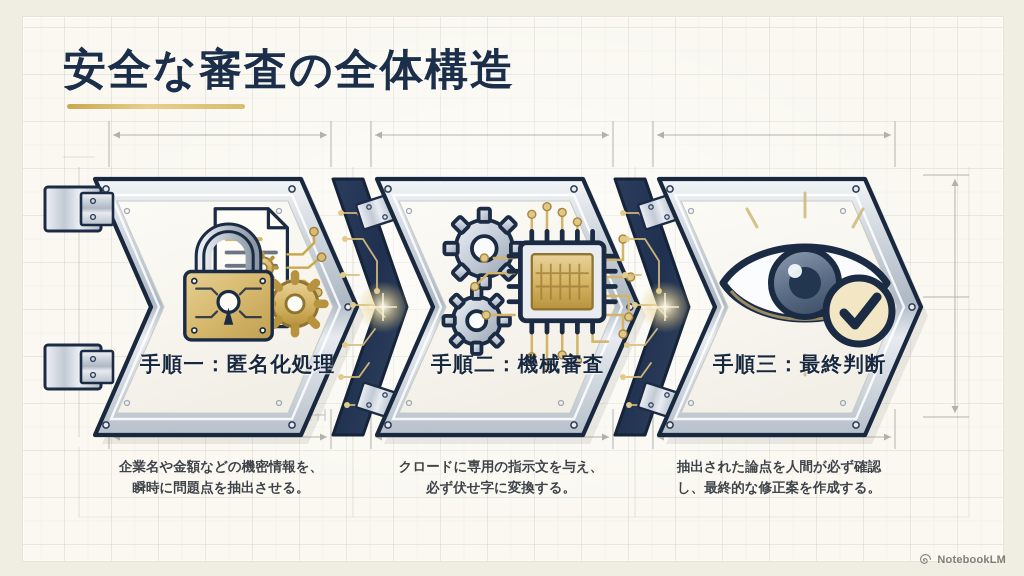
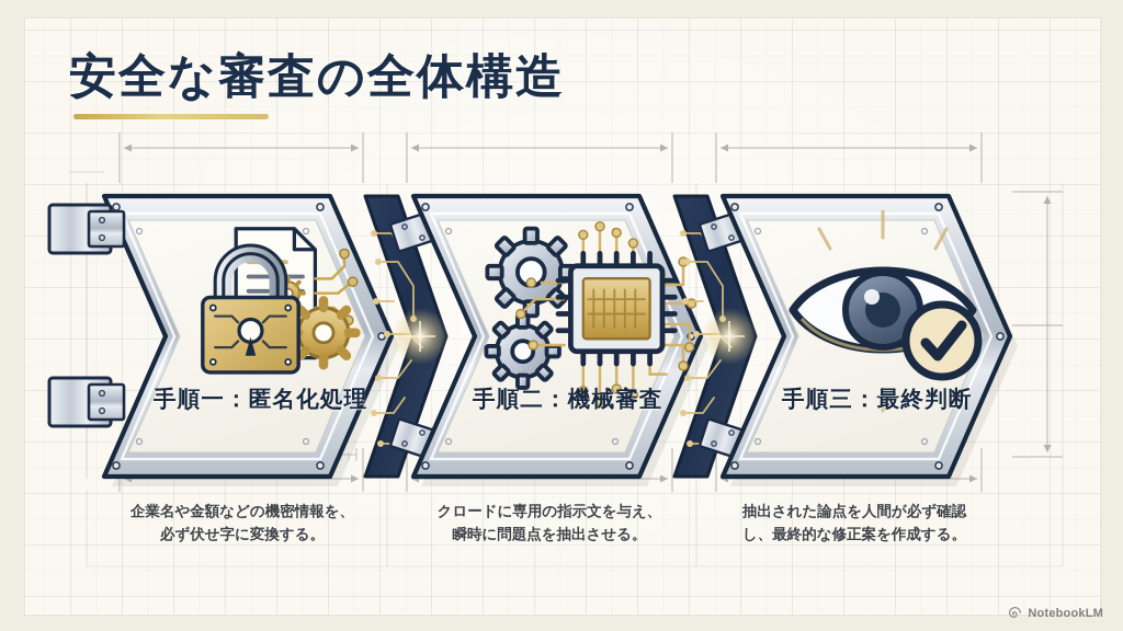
  安全な審査の全体構造
  手順一：匿名化処理
  手順二：機械審査
  手順三：最終判断
  企業名や金額などの機密情報を、
- 瞬時に問題点を抽出させる。
+ 必ず伏せ字に変換する。
  クロードに専用の指示文を与え、
- 必ず伏せ字に変換する。
+ 瞬時に問題点を抽出させる。
  抽出された論点を人間が必ず確認
  し、最終的な修正案を作成する。
  NotebookLM
